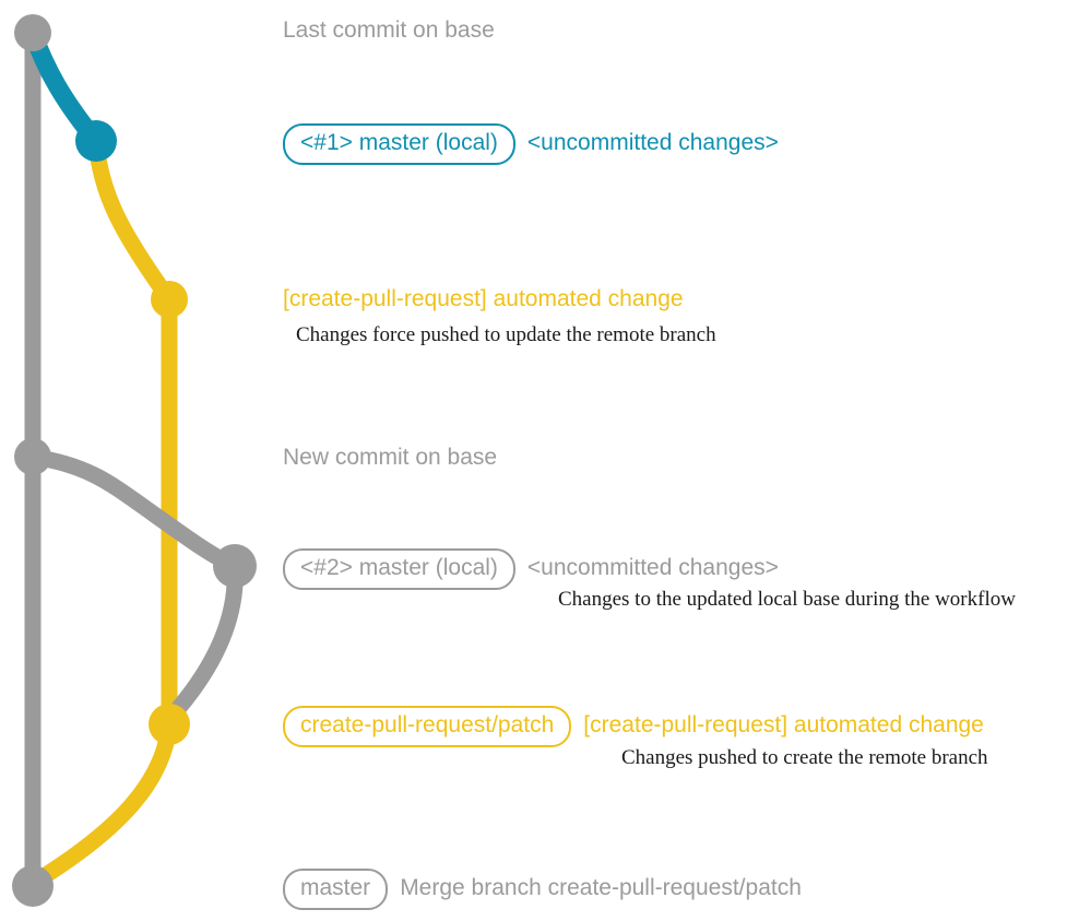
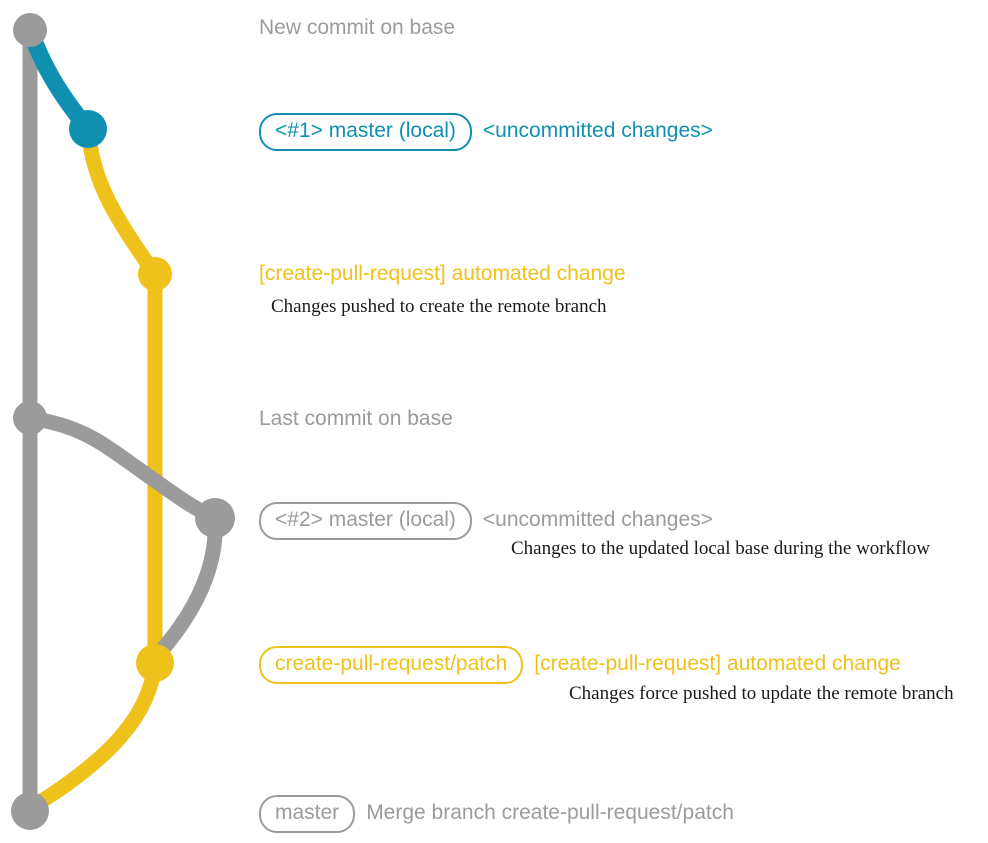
- Last commit on base
+ New commit on base
  <#1> master (local)
  <uncommitted changes>
  [create-pull-request] automated change
- Changes force pushed to update the remote branch
+ Changes pushed to create the remote branch
- New commit on base
+ Last commit on base
  <#2> master (local)
  <uncommitted changes>
  Changes to the updated local base during the workflow
  create-pull-request/patch
  [create-pull-request] automated change
- Changes pushed to create the remote branch
+ Changes force pushed to update the remote branch
  master
  Merge branch create-pull-request/patch
